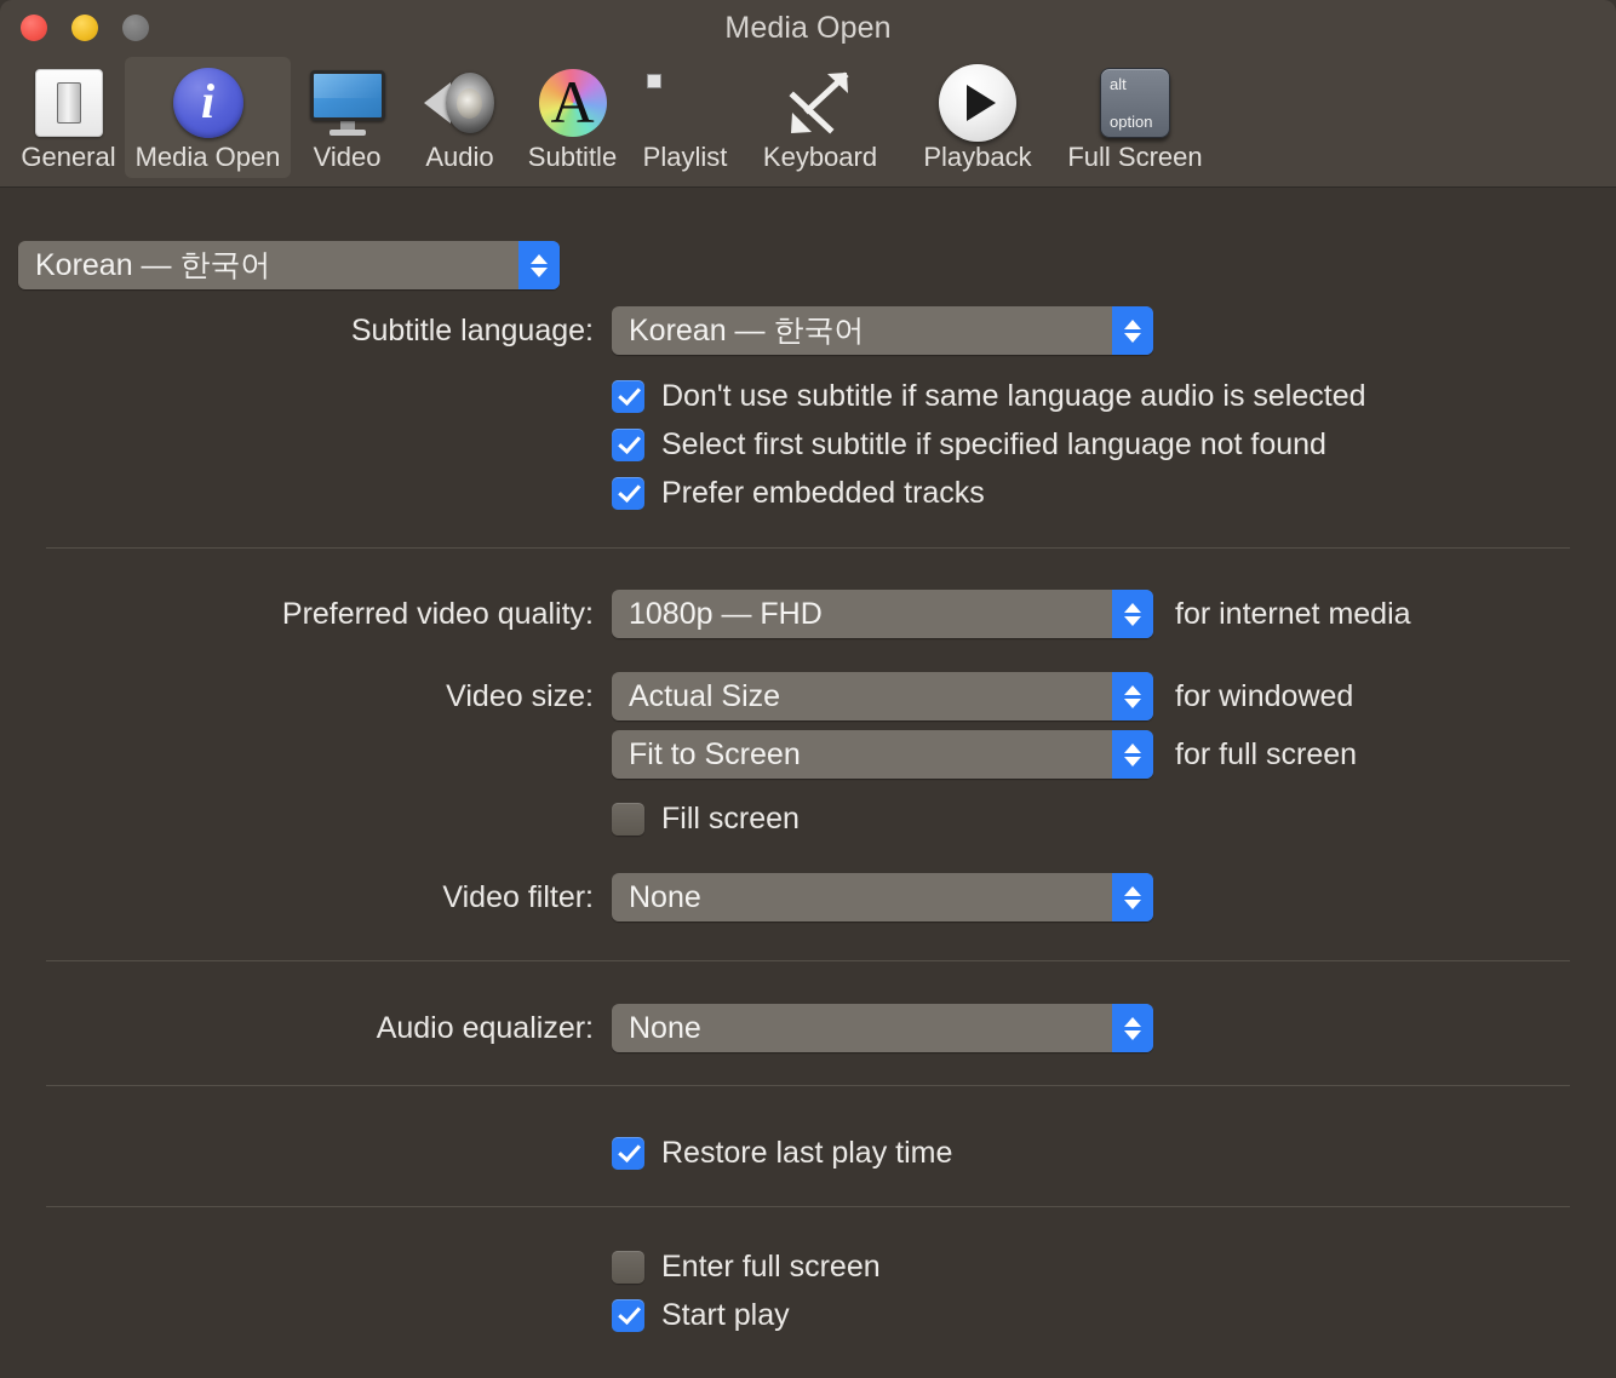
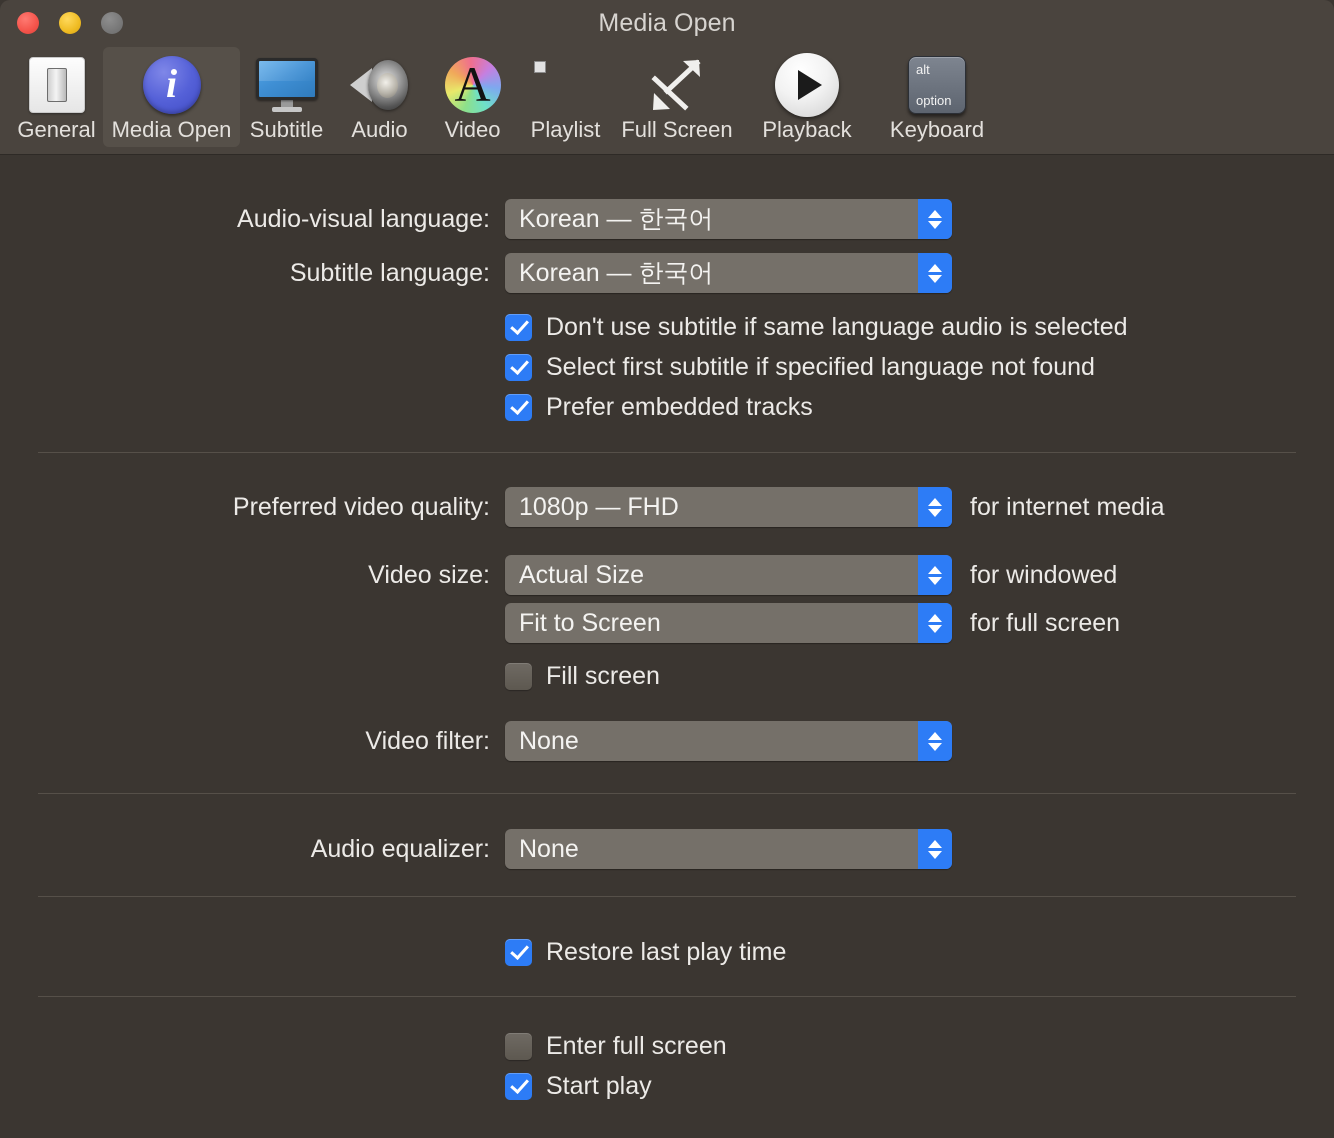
  Media Open
  General
  i
  Media Open
- Video
+ Subtitle
  Audio
  A
- Subtitle
+ Video
  Playlist
- Keyboard
+ Full Screen
  Playback
  alt
  option
- Full Screen
+ Keyboard
+ Audio-visual language:
  Korean — 한국어
  Subtitle language:
  Korean — 한국어
  Don't use subtitle if same language audio is selected
  Select first subtitle if specified language not found
  Prefer embedded tracks
  Preferred video quality:
  1080p — FHD
  for internet media
  Video size:
  Actual Size
  for windowed
  Fit to Screen
  for full screen
  Fill screen
  Video filter:
  None
  Audio equalizer:
  None
  Restore last play time
  Enter full screen
  Start play
